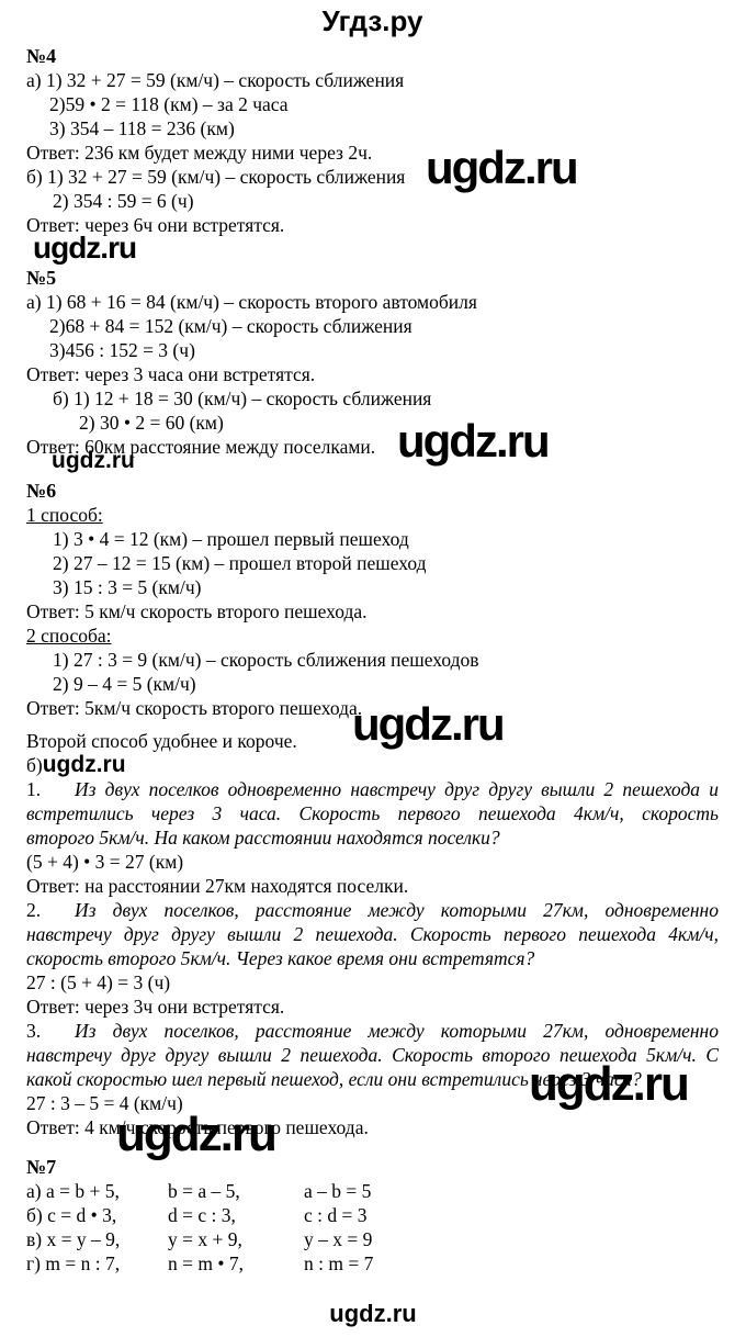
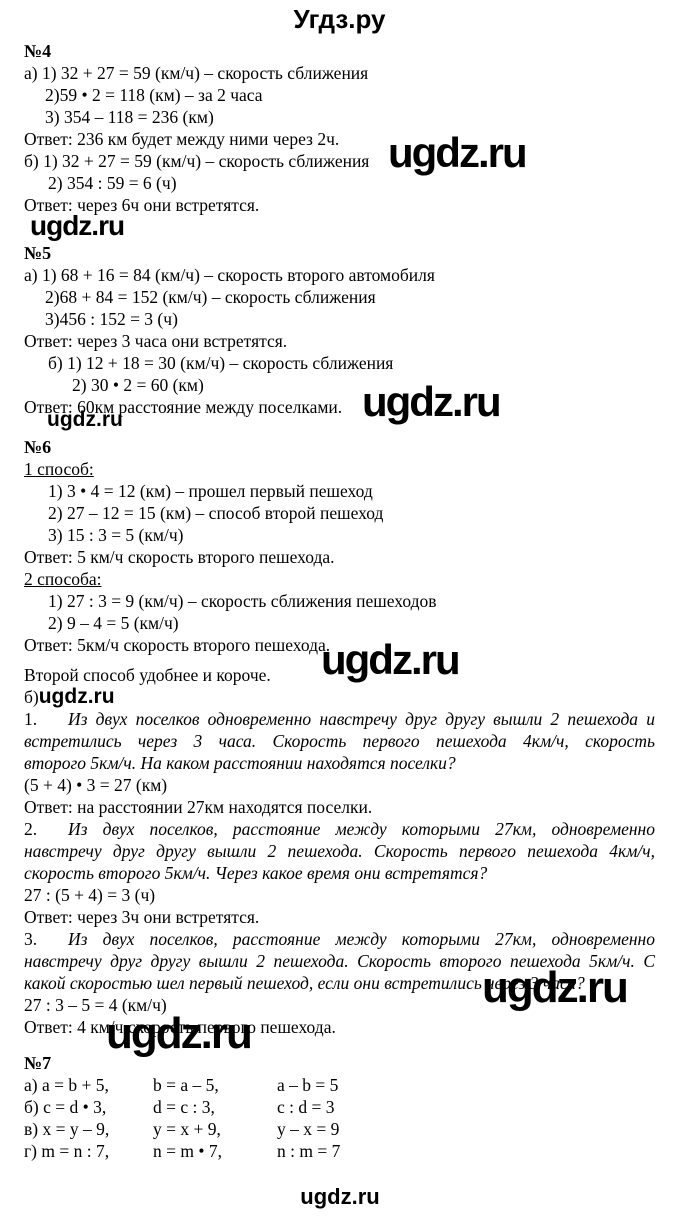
  Угдз.ру
  №4
  а) 1) 32 + 27 = 59 (км/ч) – скорость сближения
  2)59 • 2 = 118 (км) – за 2 часа
  3) 354 – 118 = 236 (км)
  Ответ: 236 км будет между ними через 2ч.
  б) 1) 32 + 27 = 59 (км/ч) – скорость сближения
  2) 354 : 59 = 6 (ч)
  Ответ: через 6ч они встретятся.
  №5
  а) 1) 68 + 16 = 84 (км/ч) – скорость второго автомобиля
  2)68 + 84 = 152 (км/ч) – скорость сближения
  3)456 : 152 = 3 (ч)
  Ответ: через 3 часа они встретятся.
  б) 1) 12 + 18 = 30 (км/ч) – скорость сближения
  2) 30 • 2 = 60 (км)
  Ответ: 60км расстояние между поселками.
  №6
  1 способ:
  1) 3 • 4 = 12 (км) – прошел первый пешеход
- 2) 27 – 12 = 15 (км) – прошел второй пешеход
+ 2) 27 – 12 = 15 (км) – способ второй пешеход
  3) 15 : 3 = 5 (км/ч)
  Ответ: 5 км/ч скорость второго пешехода.
  2 способа:
  1) 27 : 3 = 9 (км/ч) – скорость сближения пешеходов
  2) 9 – 4 = 5 (км/ч)
  Ответ: 5км/ч скорость второго пешехода.
  Второй способ удобнее и короче.
  б)ugdz.ru
  1. Из двух поселков одновременно навстречу друг другу вышли 2 пешехода и
  встретились через 3 часа. Скорость первого пешехода 4км/ч, скорость
  второго 5км/ч. На каком расстоянии находятся поселки?
  (5 + 4) • 3 = 27 (км)
  Ответ: на расстоянии 27км находятся поселки.
  2. Из двух поселков, расстояние между которыми 27км, одновременно
  навстречу друг другу вышли 2 пешехода. Скорость первого пешехода 4км/ч,
  скорость второго 5км/ч. Через какое время они встретятся?
  27 : (5 + 4) = 3 (ч)
  Ответ: через 3ч они встретятся.
  3. Из двух поселков, расстояние между которыми 27км, одновременно
  навстречу друг другу вышли 2 пешехода. Скорость второго пешехода 5км/ч. С
  какой скоростью шел первый пешеход, если они встретились через 3 часа?
  27 : 3 – 5 = 4 (км/ч)
  Ответ: 4 км/ч скорость первого пешехода.
  №7
  а) a = b + 5,
  b = a – 5,
  a – b = 5
  б) c = d • 3,
  d = c : 3,
  c : d = 3
  в) x = y – 9,
  y = x + 9,
  y – x = 9
  г) m = n : 7,
  n = m • 7,
  n : m = 7
  ugdz.ru
  ugdz.ru
  ugdz.ru
  ugdz.ru
  ugdz.ru
  ugdz.ru
  ugdz.ru
  ugdz.ru
